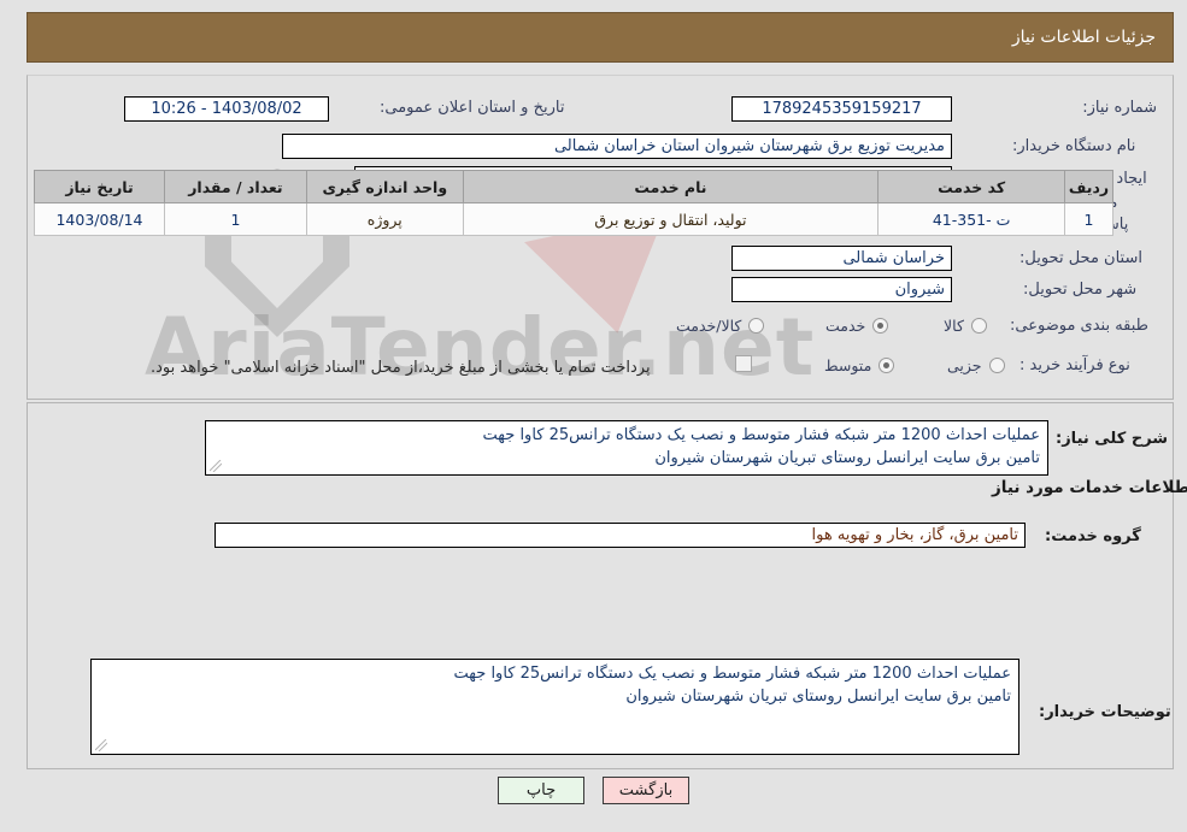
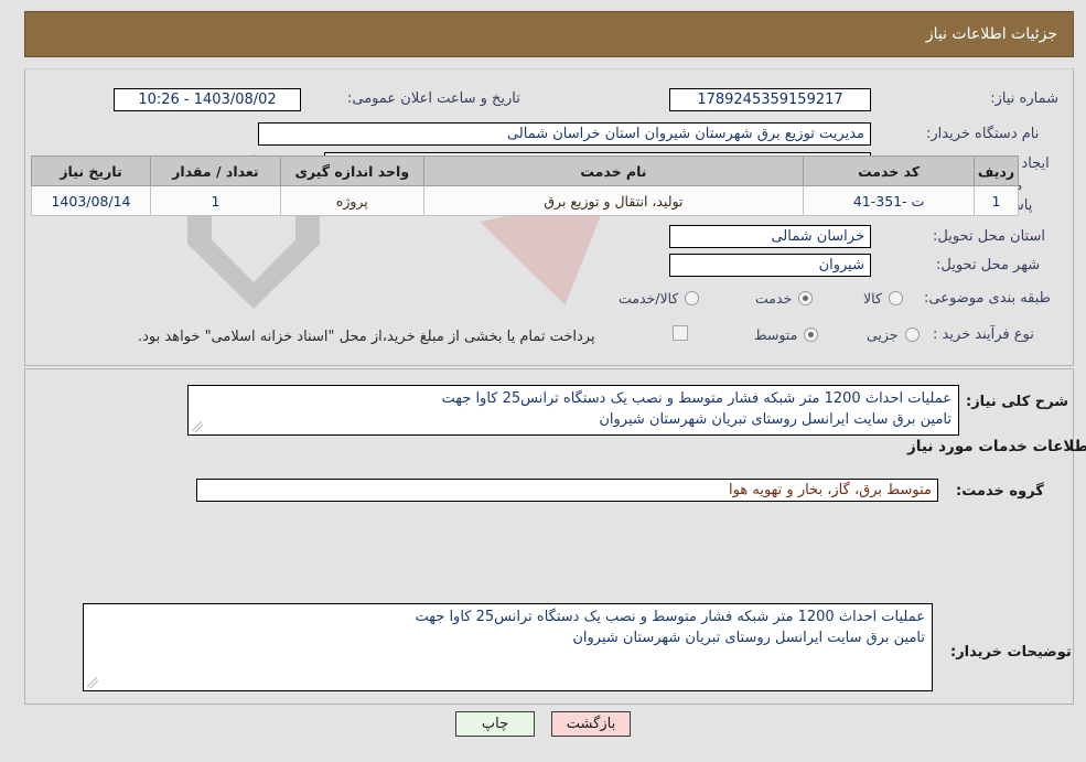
- AriaTender.net
  جزئیات اطلاعات نیاز
  شماره نیاز:
  1789245359159217
- تاریخ و استان اعلان عمومی:
+ تاریخ و ساعت اعلان عمومی:
  1403/08/02 - 10:26
  نام دستگاه خریدار:
  مدیریت توزیع برق شهرستان شیروان استان خراسان شمالی
  استان محل تحویل:
  خراسان شمالی
  شهر محل تحویل:
  شیروان
  طبقه بندی موضوعی:
  کالا
  خدمت
  کالا/خدمت
  نوع فرآیند خرید :
  جزیی
  متوسط
  پرداخت تمام یا بخشی از مبلغ خرید،از محل "اسناد خزانه اسلامی" خواهد بود.
  شرح کلی نیاز:
  عملیات احداث 1200 متر شبکه فشار متوسط و نصب یک دستگاه ترانس25 کاوا جهت
  تامین برق سایت ایرانسل روستای تبریان شهرستان شیروان
  طلاعات خدمات مورد نیاز
  گروه خدمت:
- تامین برق، گاز، بخار و تهویه هوا
+ متوسط برق، گاز، بخار و تهویه هوا
  ردیف	کد خدمت	نام خدمت	واحد اندازه گیری	تعداد / مقدار	تاریخ نیاز
  1	ت -351-41	تولید، انتقال و توزیع برق	پروژه	1	1403/08/14
  توضیحات خریدار:
  عملیات احداث 1200 متر شبکه فشار متوسط و نصب یک دستگاه ترانس25 کاوا جهت
  تامین برق سایت ایرانسل روستای تبریان شهرستان شیروان
  بازگشت
  چاپ
